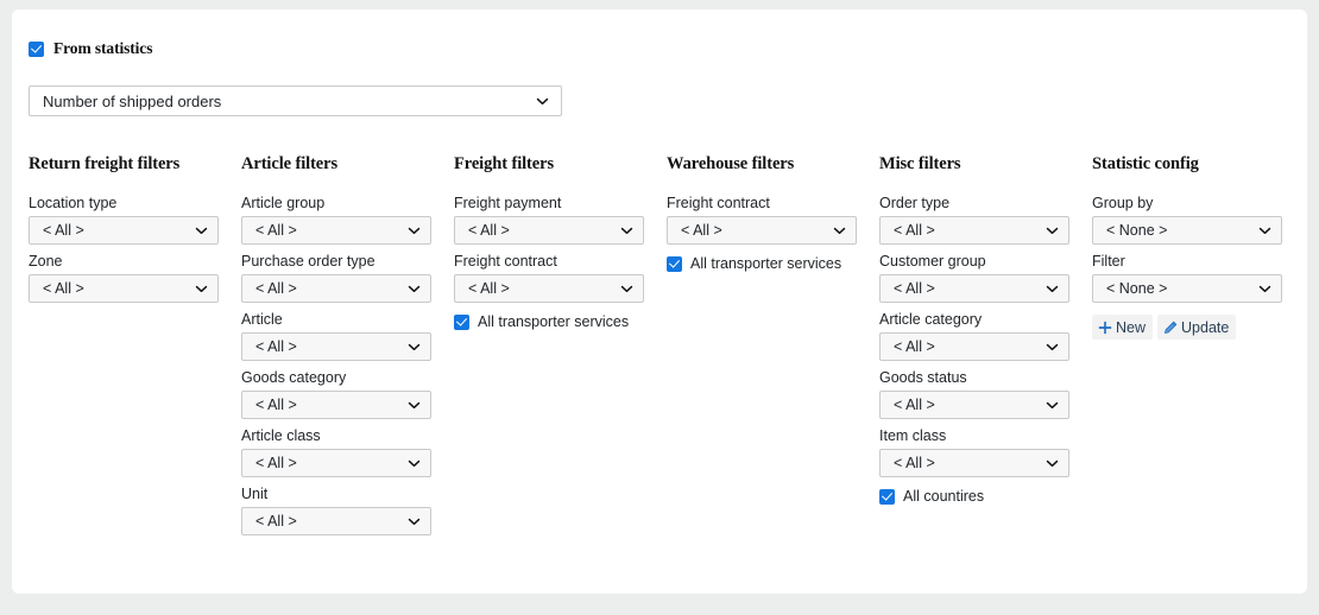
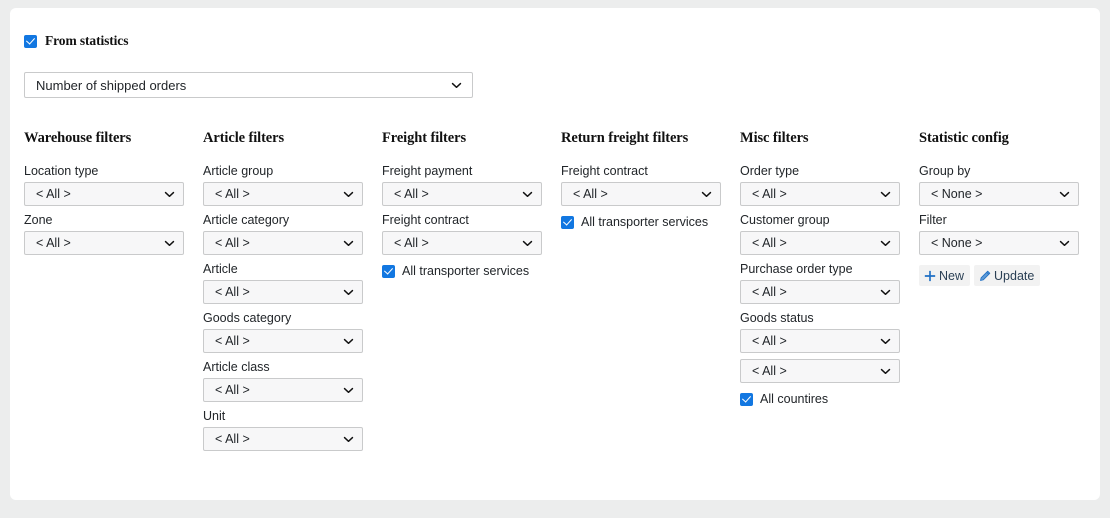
  From statistics
  Number of shipped orders
- Return freight filters
+ Warehouse filters
  Location type
  < All >
  Zone
  < All >
  Article filters
  Article group
  < All >
- Purchase order type
+ Article category
  < All >
  Article
  < All >
  Goods category
  < All >
  Article class
  < All >
  Unit
  < All >
  Freight filters
  Freight payment
  < All >
  Freight contract
  < All >
  All transporter services
- Warehouse filters
+ Return freight filters
  Freight contract
  < All >
  All transporter services
  Misc filters
  Order type
  < All >
  Customer group
  < All >
- Article category
+ Purchase order type
  < All >
  Goods status
  < All >
- Item class
  < All >
  All countires
  Statistic config
  Group by
  < None >
  Filter
  < None >
  New
  Update
